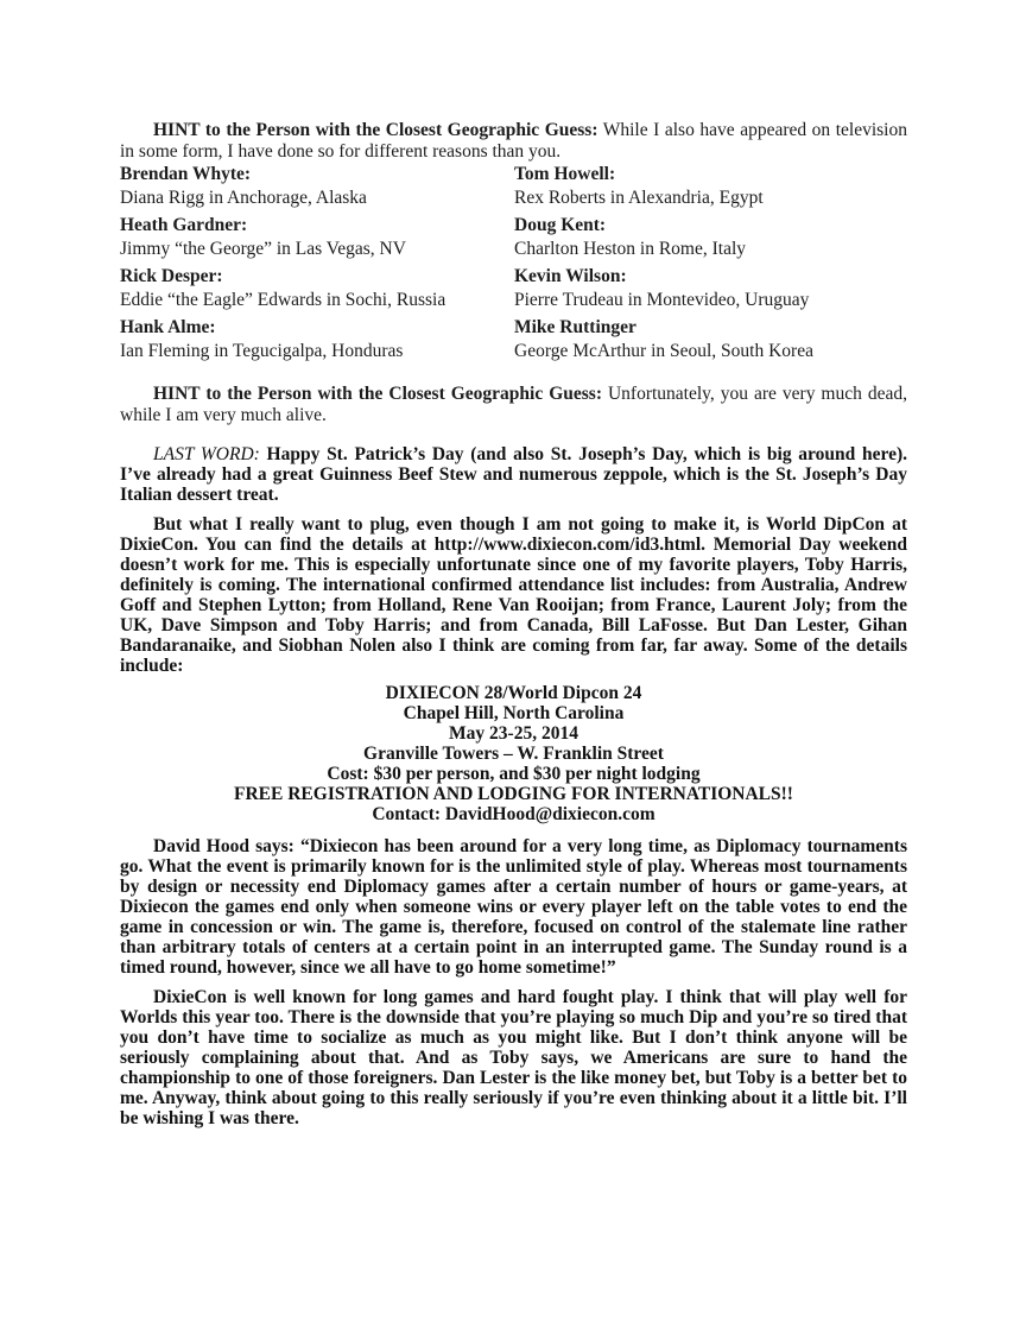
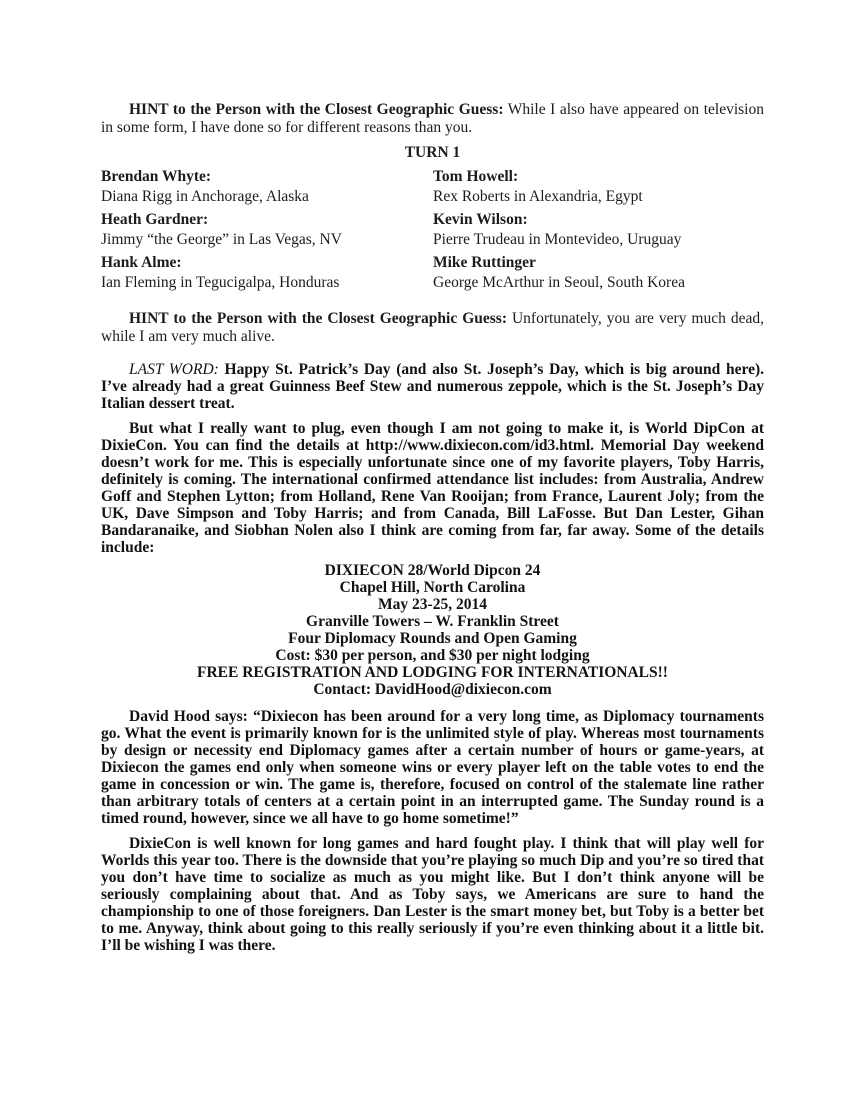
  HINT to the Person with the Closest Geographic Guess: While I also have appeared on television in some form, I have done so for different reasons than you.
+ TURN 1
  Brendan Whyte:
  Diana Rigg in Anchorage, Alaska
  Tom Howell:
  Rex Roberts in Alexandria, Egypt
  Heath Gardner:
  Jimmy “the George” in Las Vegas, NV
- Doug Kent:
- Charlton Heston in Rome, Italy
- Rick Desper:
- Eddie “the Eagle” Edwards in Sochi, Russia
  Kevin Wilson:
  Pierre Trudeau in Montevideo, Uruguay
  Hank Alme:
  Ian Fleming in Tegucigalpa, Honduras
  Mike Ruttinger
  George McArthur in Seoul, South Korea
  HINT to the Person with the Closest Geographic Guess: Unfortunately, you are very much dead, while I am very much alive.
  LAST WORD: Happy St. Patrick’s Day (and also St. Joseph’s Day, which is big around here). I’ve already had a great Guinness Beef Stew and numerous zeppole, which is the St. Joseph’s Day Italian dessert treat.
  But what I really want to plug, even though I am not going to make it, is World DipCon at DixieCon. You can find the details at http://www.dixiecon.com/id3.html. Memorial Day weekend doesn’t work for me. This is especially unfortunate since one of my favorite players, Toby Harris, definitely is coming. The international confirmed attendance list includes: from Australia, Andrew Goff and Stephen Lytton; from Holland, Rene Van Rooijan; from France, Laurent Joly; from the UK, Dave Simpson and Toby Harris; and from Canada, Bill LaFosse. But Dan Lester, Gihan Bandaranaike, and Siobhan Nolen also I think are coming from far, far away. Some of the details include:
  DIXIECON 28/World Dipcon 24
  Chapel Hill, North Carolina
  May 23-25, 2014
  Granville Towers – W. Franklin Street
+ Four Diplomacy Rounds and Open Gaming
  Cost: $30 per person, and $30 per night lodging
  FREE REGISTRATION AND LODGING FOR INTERNATIONALS!!
  Contact: DavidHood@dixiecon.com
  David Hood says: “Dixiecon has been around for a very long time, as Diplomacy tournaments go. What the event is primarily known for is the unlimited style of play. Whereas most tournaments by design or necessity end Diplomacy games after a certain number of hours or game-years, at Dixiecon the games end only when someone wins or every player left on the table votes to end the game in concession or win. The game is, therefore, focused on control of the stalemate line rather than arbitrary totals of centers at a certain point in an interrupted game. The Sunday round is a timed round, however, since we all have to go home sometime!”
- DixieCon is well known for long games and hard fought play. I think that will play well for Worlds this year too. There is the downside that you’re playing so much Dip and you’re so tired that you don’t have time to socialize as much as you might like. But I don’t think anyone will be seriously complaining about that. And as Toby says, we Americans are sure to hand the championship to one of those foreigners. Dan Lester is the like money bet, but Toby is a better bet to me. Anyway, think about going to this really seriously if you’re even thinking about it a little bit. I’ll be wishing I was there.
+ DixieCon is well known for long games and hard fought play. I think that will play well for Worlds this year too. There is the downside that you’re playing so much Dip and you’re so tired that you don’t have time to socialize as much as you might like. But I don’t think anyone will be seriously complaining about that. And as Toby says, we Americans are sure to hand the championship to one of those foreigners. Dan Lester is the smart money bet, but Toby is a better bet to me. Anyway, think about going to this really seriously if you’re even thinking about it a little bit. I’ll be wishing I was there.
